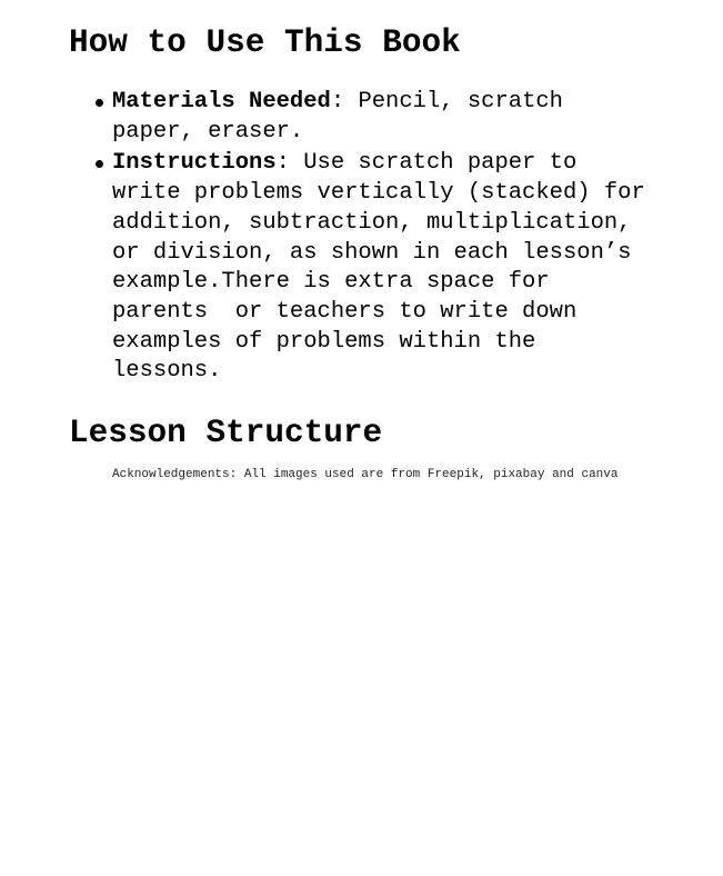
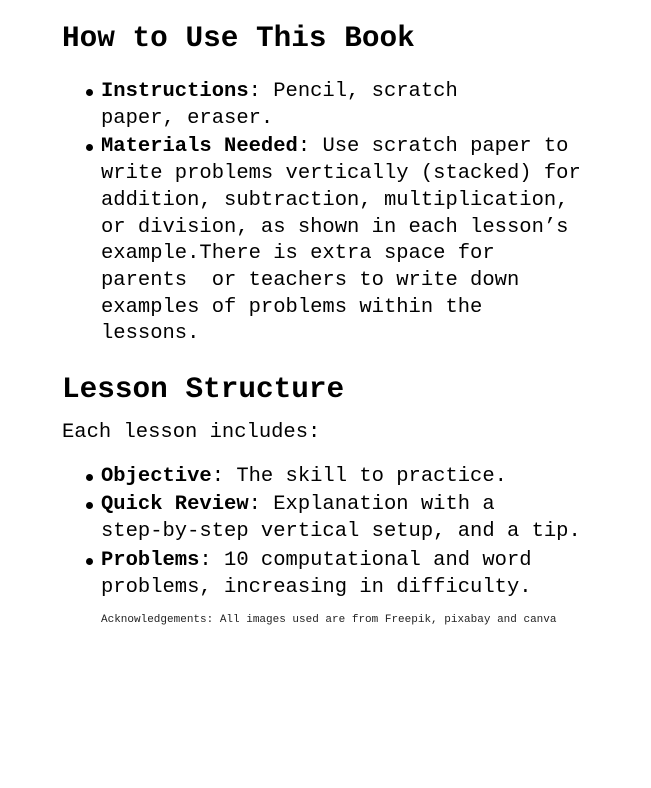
  How to Use This Book
- Materials Needed: Pencil, scratch
+ Instructions: Pencil, scratch
  paper, eraser.
- Instructions: Use scratch paper to
+ Materials Needed: Use scratch paper to
  write problems vertically (stacked) for
  addition, subtraction, multiplication,
  or division, as shown in each lesson’s
  example.There is extra space for
  parents or teachers to write down
  examples of problems within the
  lessons.
  Lesson Structure
+ Each lesson includes:
+ Objective: The skill to practice.
+ Quick Review: Explanation with a
+ step-by-step vertical setup, and a tip.
+ Problems: 10 computational and word
+ problems, increasing in difficulty.
  Acknowledgements: All images used are from Freepik, pixabay and canva
